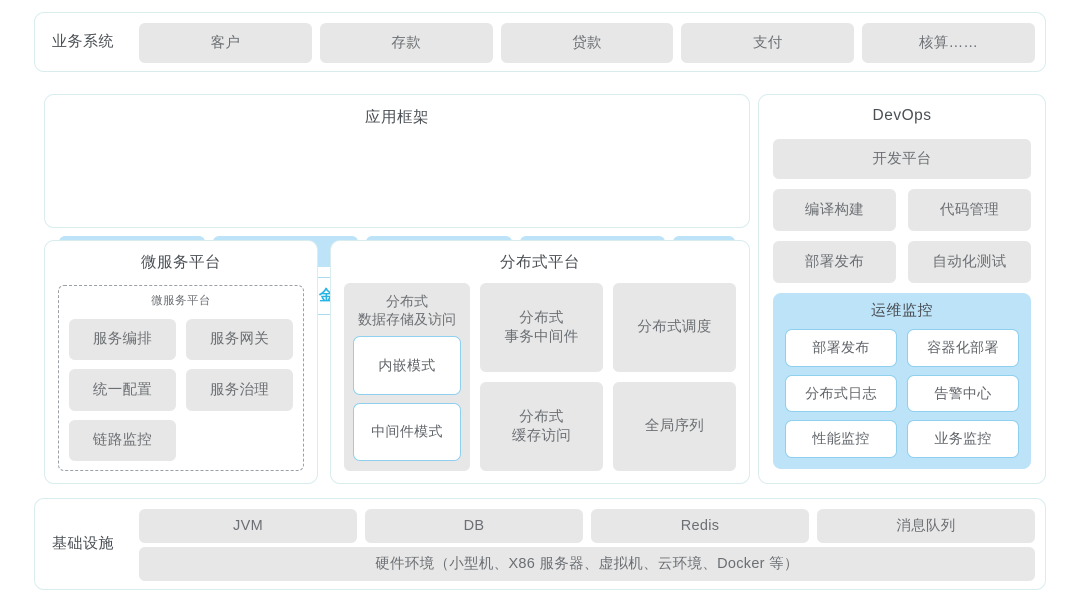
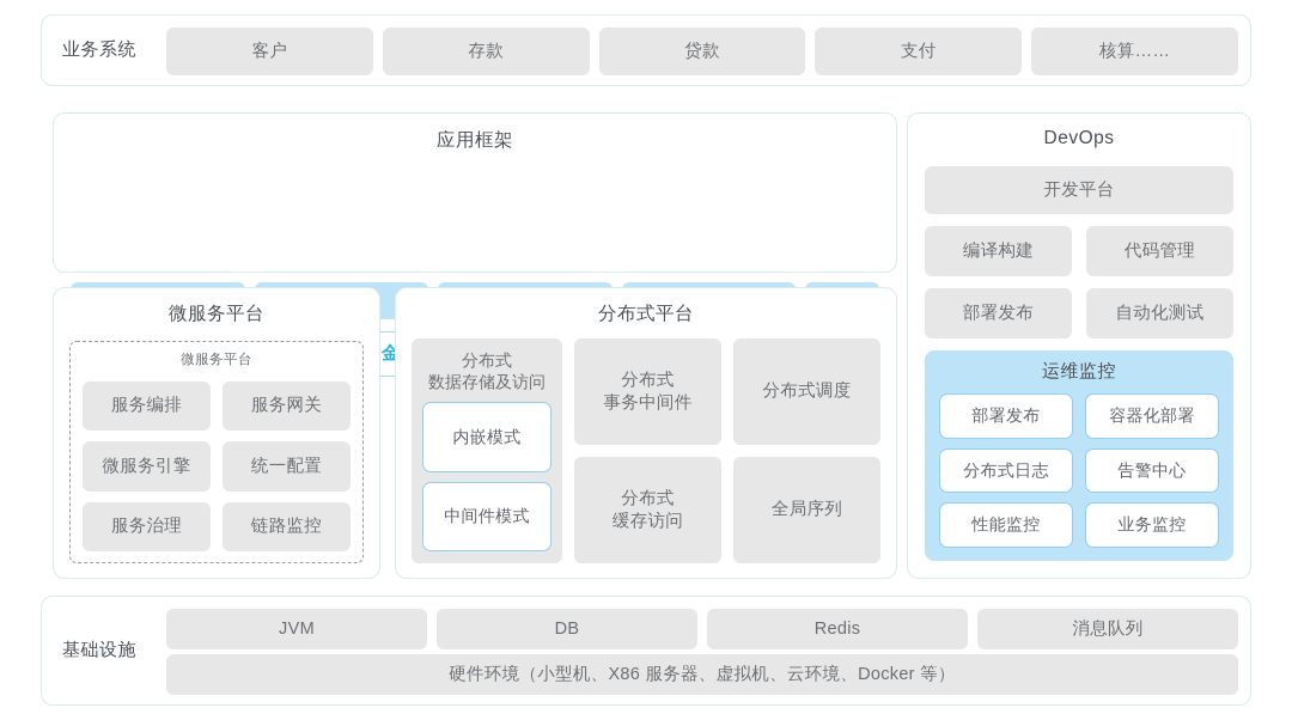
  业务系统
  客户
  存款
  贷款
  支付
  核算……
  应用框架
  微服务平台
  微服务平台
  服务编排
  服务网关
+ 微服务引擎
  统一配置
  服务治理
  链路监控
  分布式平台
  分布式
  数据存储及访问
  内嵌模式
  中间件模式
  分布式
  事务中间件
  分布式调度
  分布式
  缓存访问
  全局序列
  DevOps
  开发平台
  编译构建
  代码管理
  部署发布
  自动化测试
  运维监控
  部署发布
  容器化部署
  分布式日志
  告警中心
  性能监控
  业务监控
  基础设施
  JVM
  DB
  Redis
  消息队列
  硬件环境（小型机、X86 服务器、虚拟机、云环境、Docker 等）
